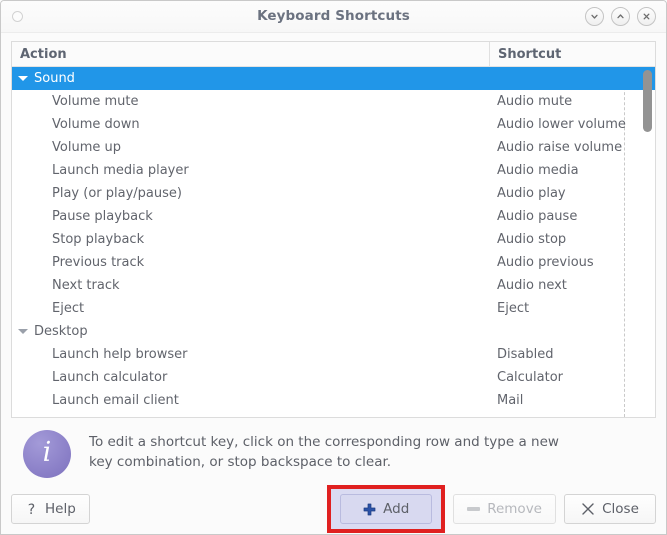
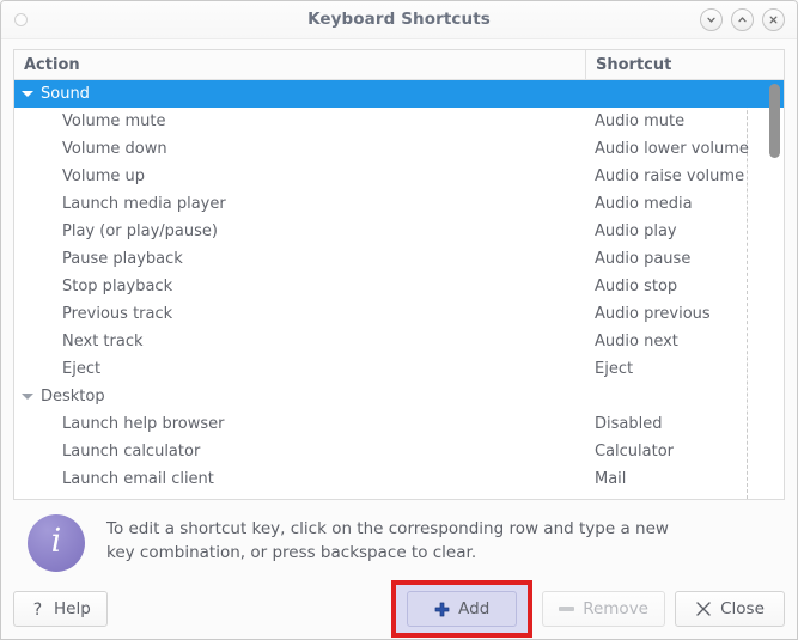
  Keyboard Shortcuts
  Action
  Shortcut
  Sound
  Volume mute
  Audio mute
  Volume down
  Audio lower volume
  Volume up
  Audio raise volume
  Launch media player
  Audio media
  Play (or play/pause)
  Audio play
  Pause playback
  Audio pause
  Stop playback
  Audio stop
  Previous track
  Audio previous
  Next track
  Audio next
  Eject
  Eject
  Desktop
  Launch help browser
  Disabled
  Launch calculator
  Calculator
  Launch email client
  Mail
  i
- To edit a shortcut key, click on the corresponding row and type a new key combination, or stop backspace to clear.
+ To edit a shortcut key, click on the corresponding row and type a new key combination, or press backspace to clear.
  ?
  Help
  Add
  Remove
  Close
